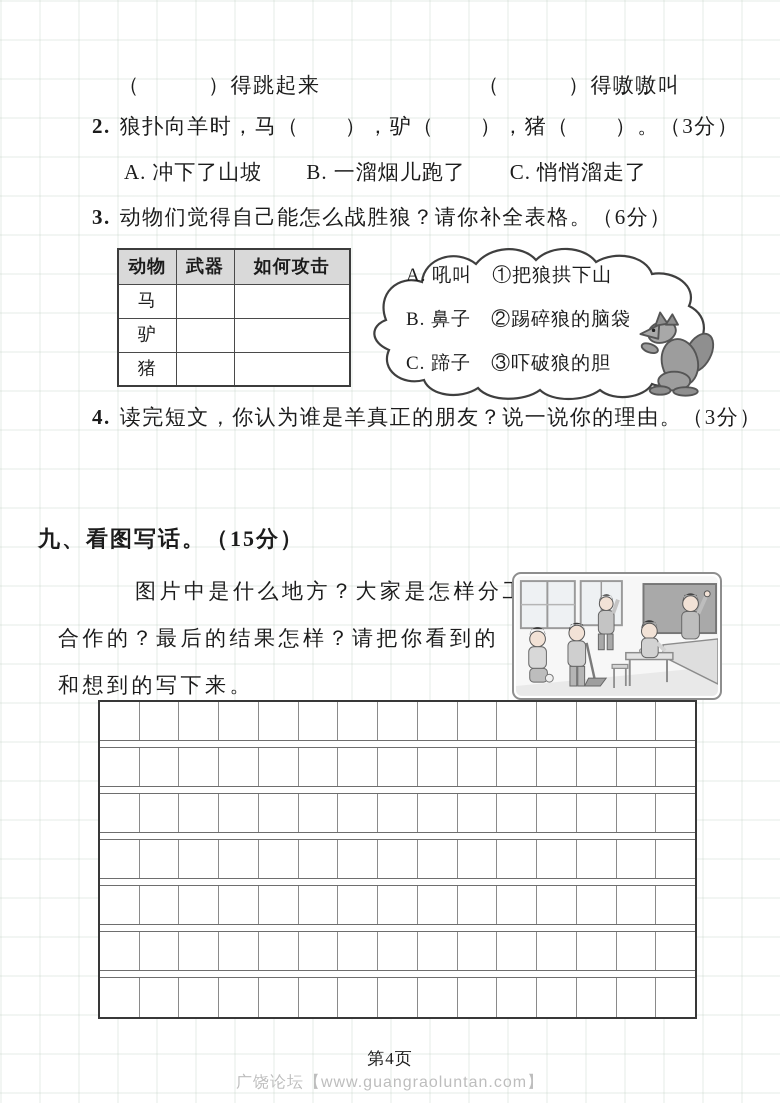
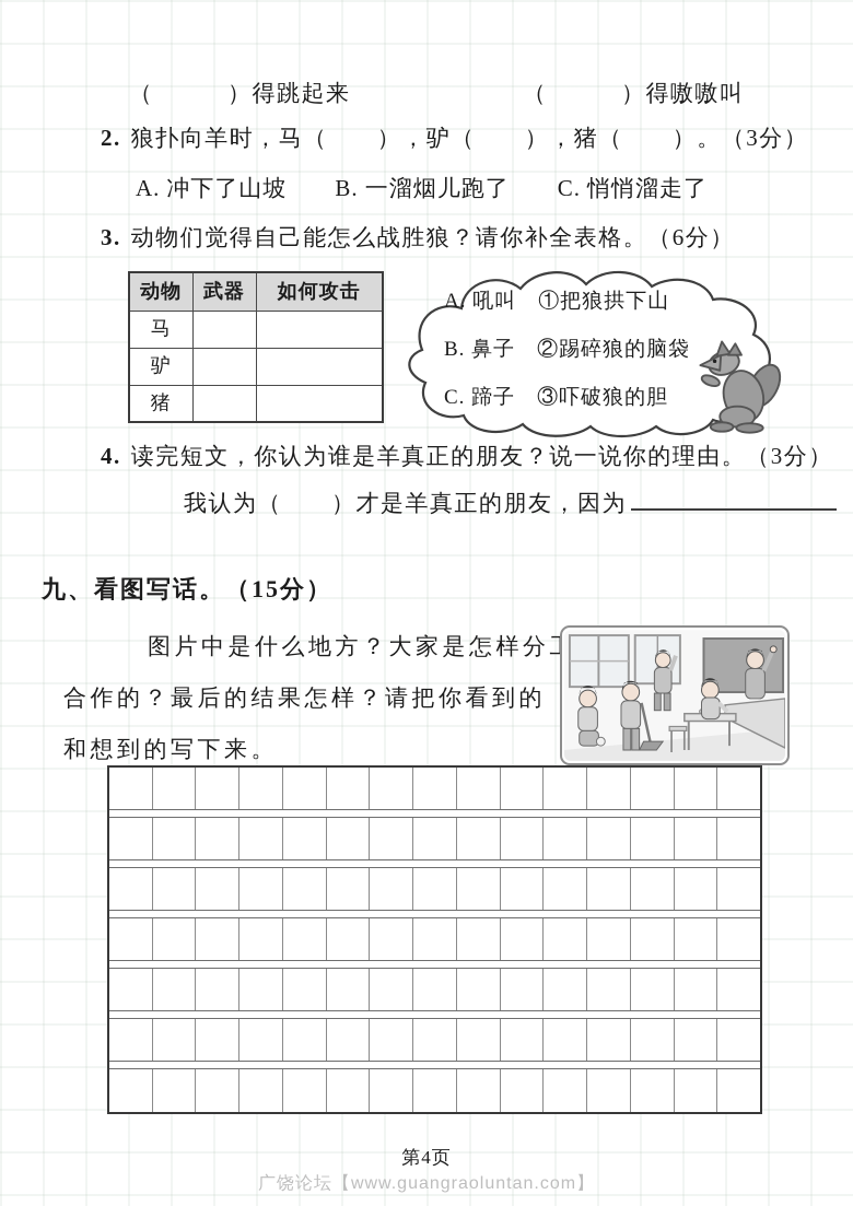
  （ ）得跳起来
  （ ）得嗷嗷叫
  2. 狼扑向羊时，马（ ），驴（ ），猪（ ）。（3分）
  A. 冲下了山坡
  B. 一溜烟儿跑了
  C. 悄悄溜走了
  3. 动物们觉得自己能怎么战胜狼？请你补全表格。（6分）
  动物	武器	如何攻击
  马
  驴
  猪
  A. 吼叫 ①把狼拱下山
  B. 鼻子 ②踢碎狼的脑袋
  C. 蹄子 ③吓破狼的胆
  4. 读完短文，你认为谁是羊真正的朋友？说一说你的理由。（3分）
+ 我认为（ ）才是羊真正的朋友，因为
  九、看图写话。（15分）
  图片中是什么地方？大家是怎样分
  合作的？最后的结果怎样？请把你看到的
  和想到的写下来。
  第4页
  广饶论坛【www.guangraoluntan.com】
